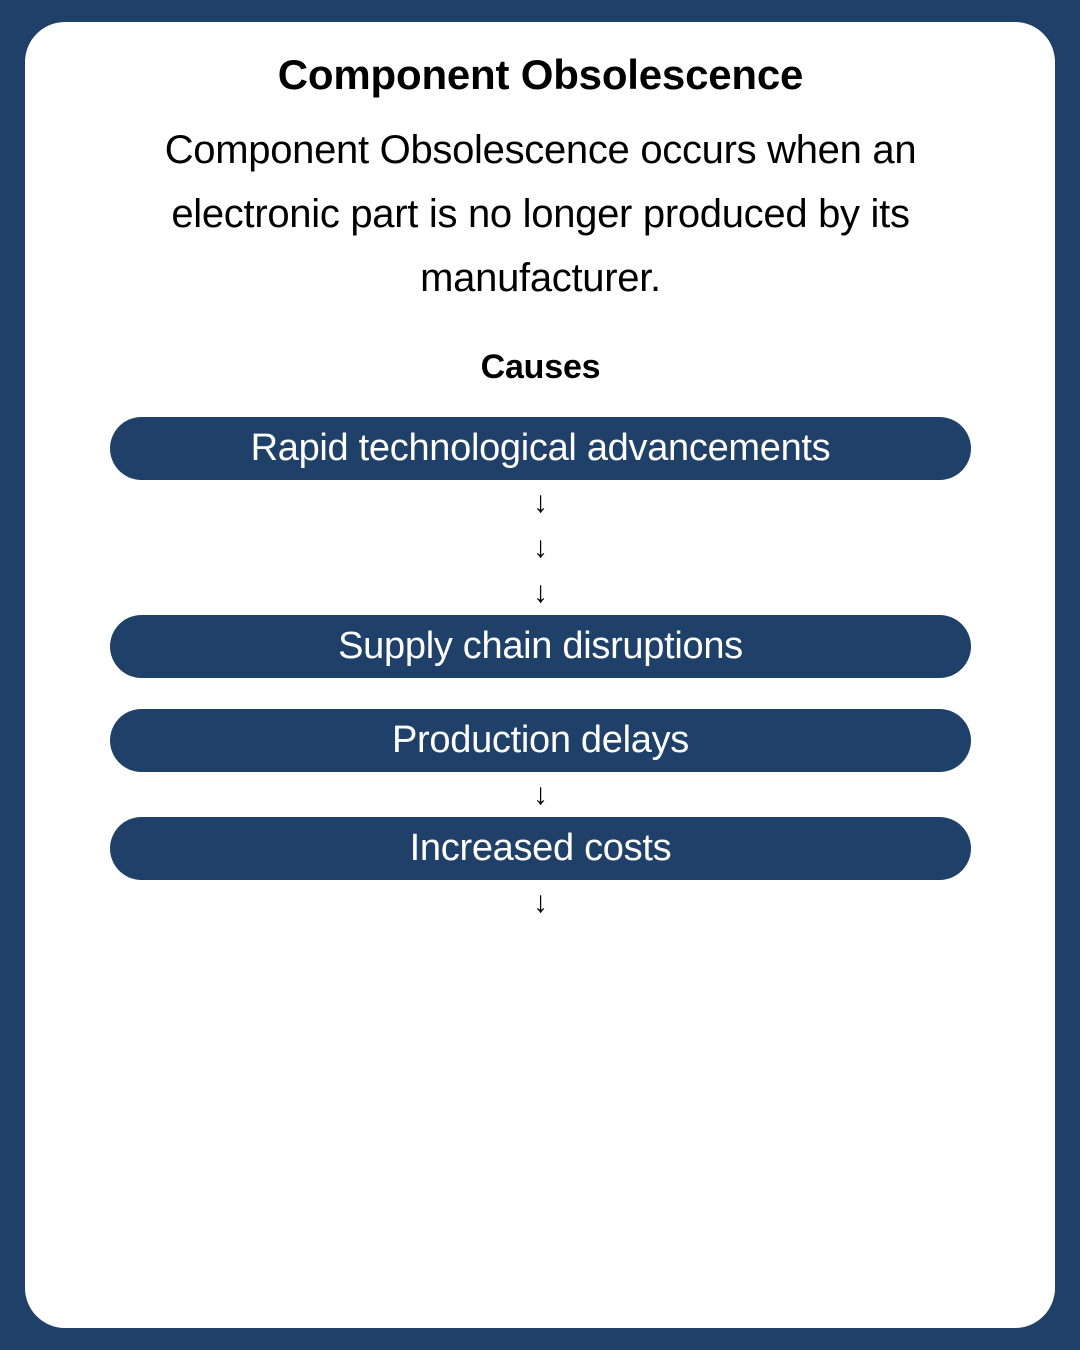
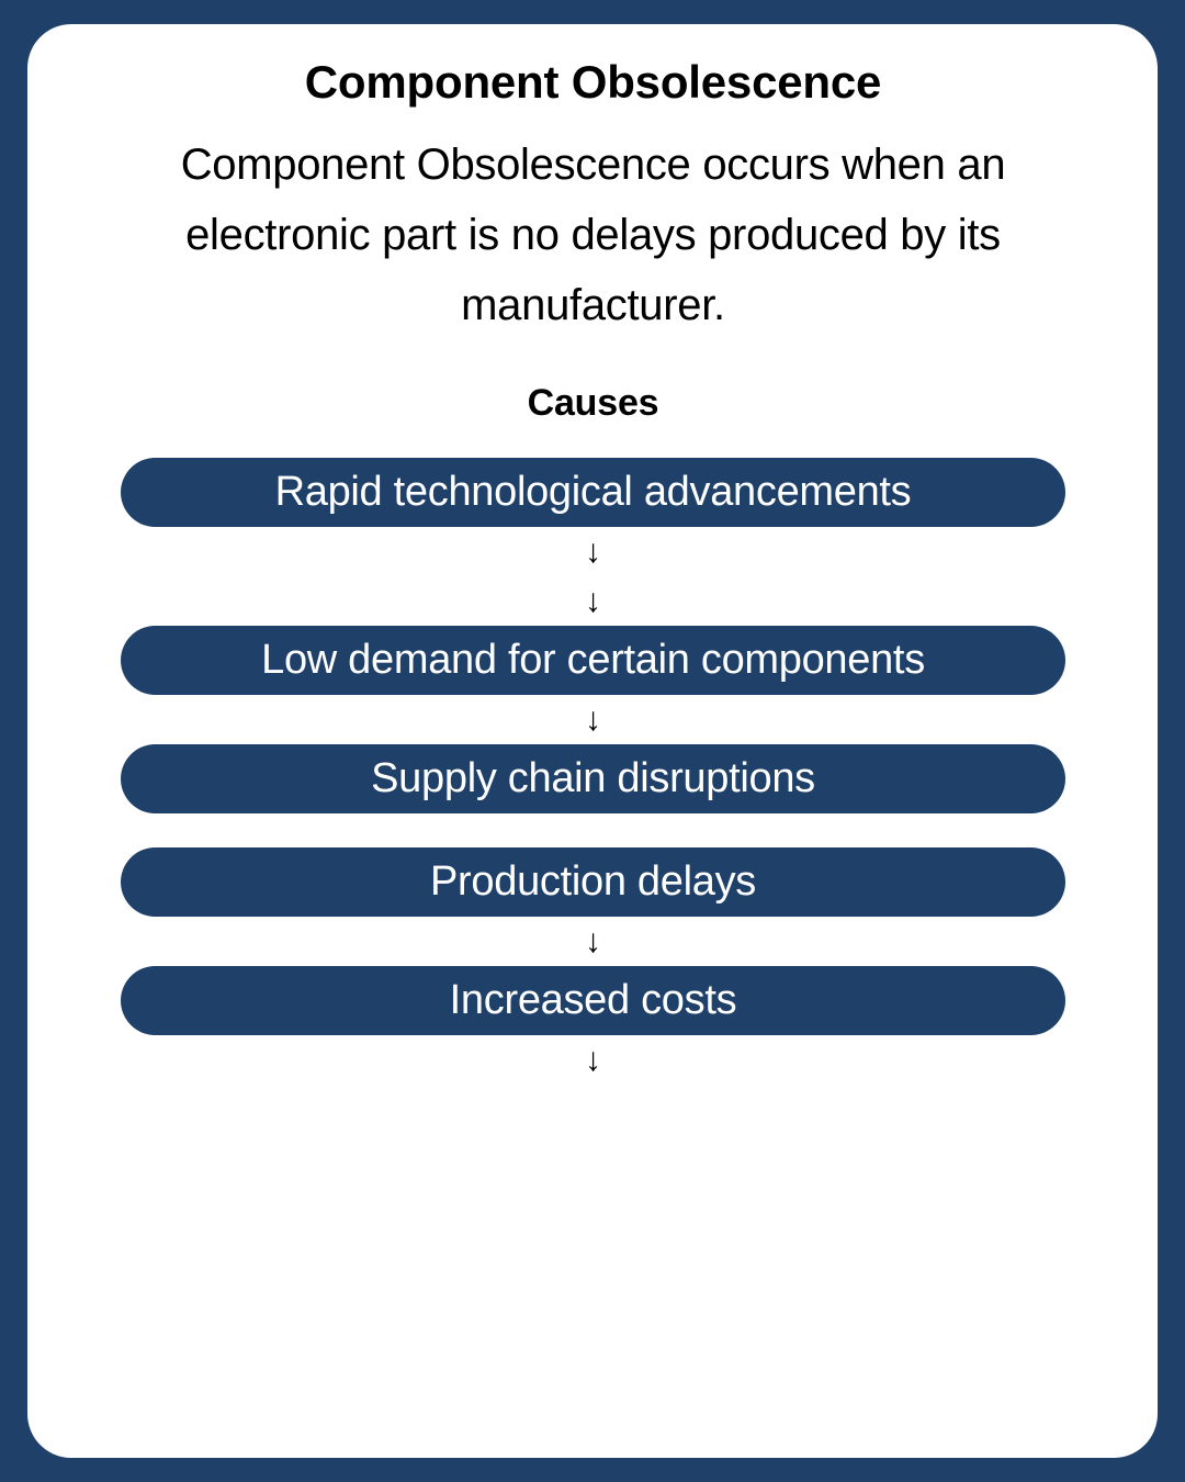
  Component Obsolescence
- Component Obsolescence occurs when an electronic part is no longer produced by its manufacturer.
+ Component Obsolescence occurs when an electronic part is no delays produced by its manufacturer.
  Causes
  Rapid technological advancements
  ↓
  ↓
+ Low demand for certain components
  ↓
  Supply chain disruptions
  Production delays
  ↓
  Increased costs
  ↓
